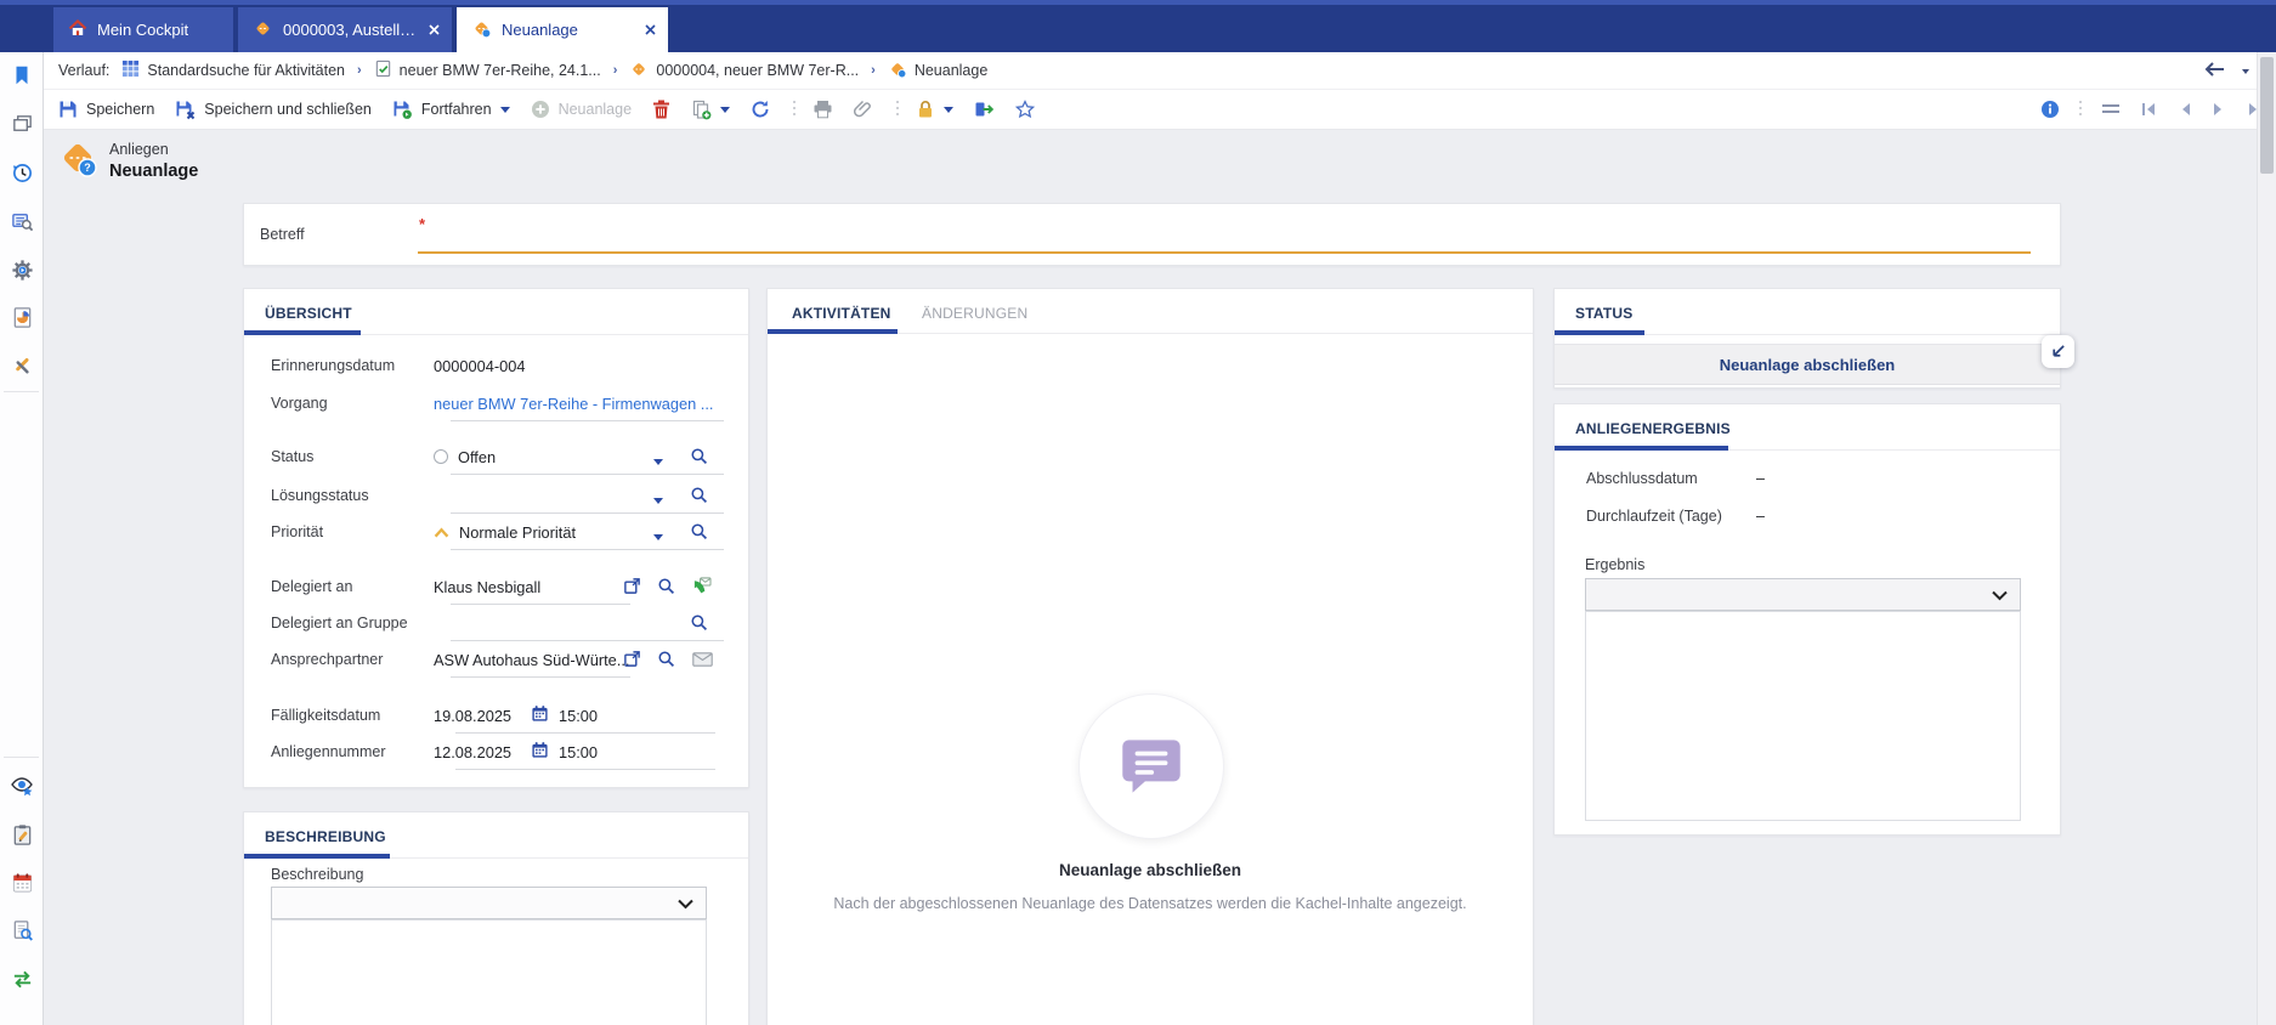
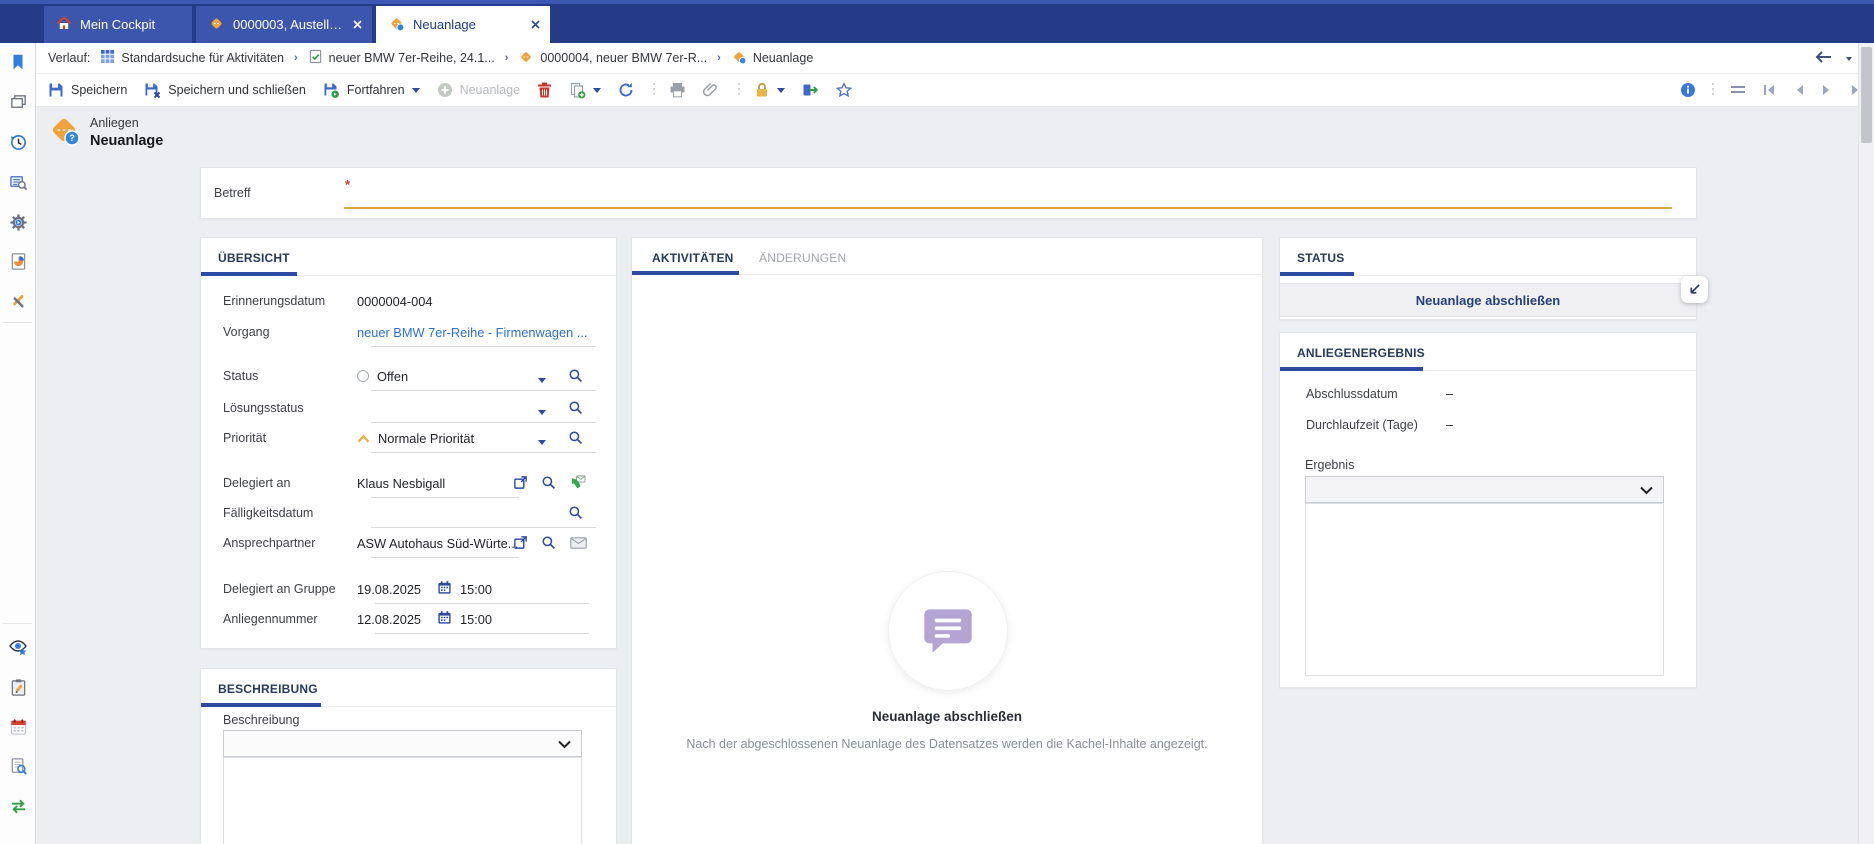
  Mein Cockpit
  0000003, Austellun
  Neuanlage
  Verlauf:
  Standardsuche für Aktivitäten
  ›
  neuer BMW 7er-Reihe, 24.1...
  ›
  0000004, neuer BMW 7er-R...
  ›
  Neuanlage
  Speichern
  Speichern und schließen
  Fortfahren
  Neuanlage
  ?
  Anliegen
  Neuanlage
  Betreff
  *
  ÜBERSICHT
  Erinnerungsdatum
  0000004-004
  Vorgang
  neuer BMW 7er-Reihe - Firmenwagen ...
  Status
  Offen
  Lösungsstatus
  Priorität
  Normale Priorität
  Delegiert an
  Klaus Nesbigall
- Delegiert an Gruppe
+ Fälligkeitsdatum
  Ansprechpartner
  ASW Autohaus Süd-Würte...
- Fälligkeitsdatum
+ Delegiert an Gruppe
  19.08.2025
  15:00
  Anliegennummer
  12.08.2025
  15:00
  BESCHREIBUNG
  Beschreibung
  AKTIVITÄTEN
  ÄNDERUNGEN
  Neuanlage abschließen
  Nach der abgeschlossenen Neuanlage des Datensatzes werden die Kachel-Inhalte angezeigt.
  STATUS
  Neuanlage abschließen
  ANLIEGENERGEBNIS
  Abschlussdatum
  –
  Durchlaufzeit (Tage)
  –
  Ergebnis
